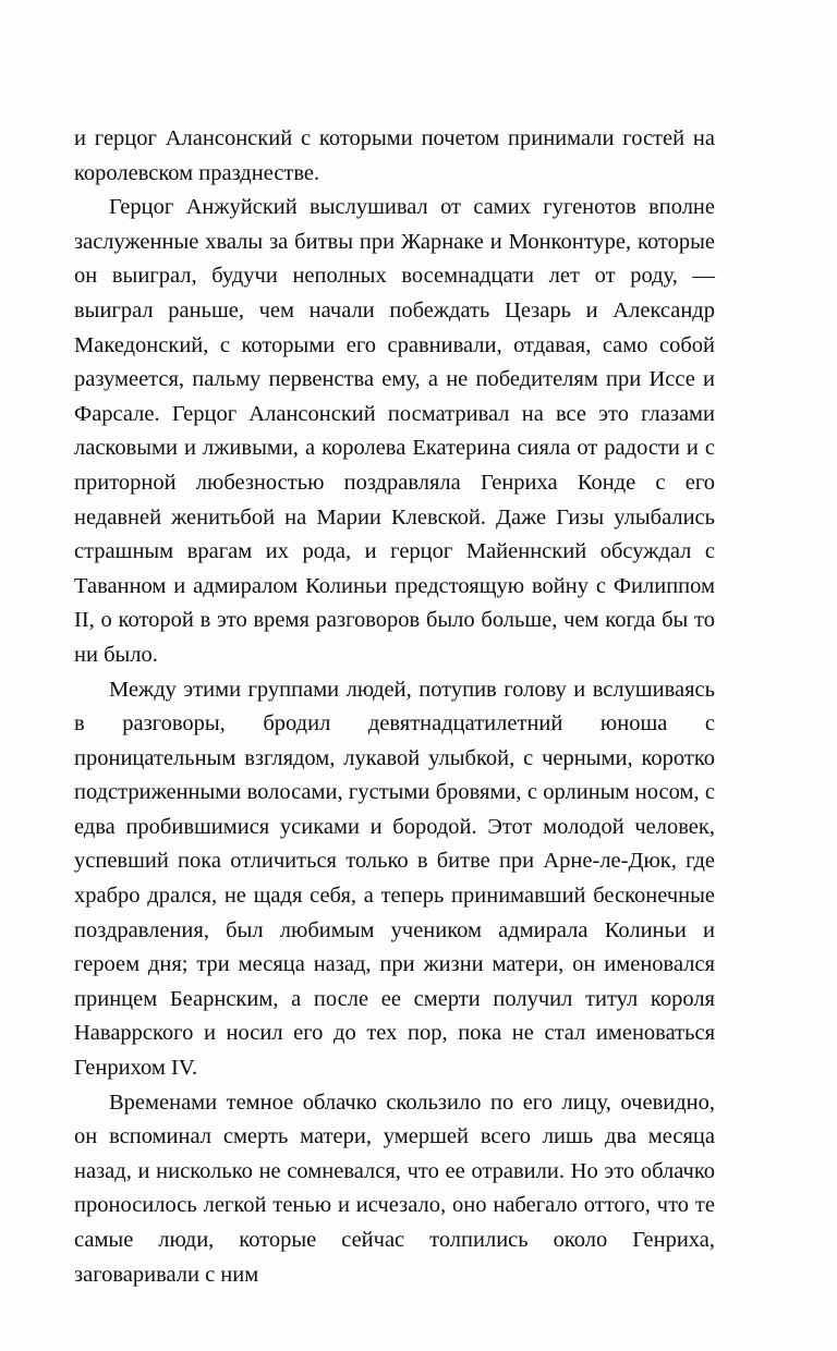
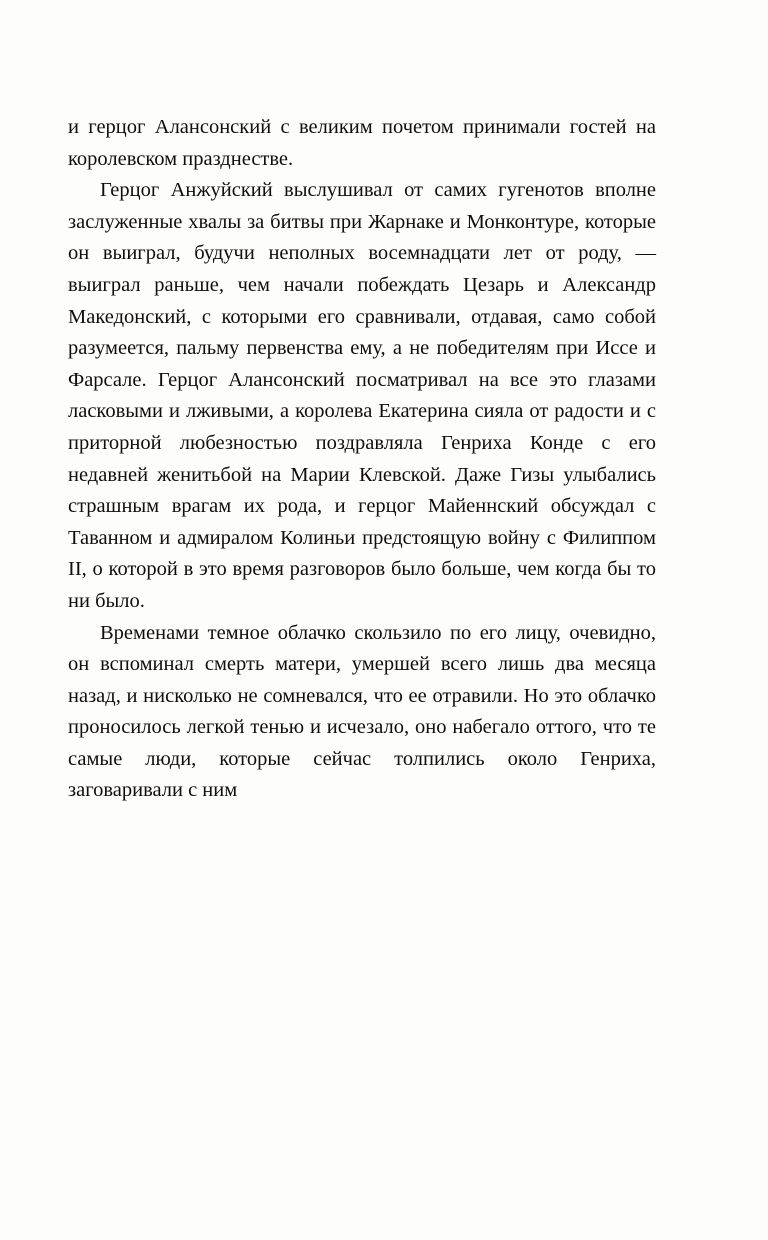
- и герцог Алансонский с которыми почетом принимали гостей на королевском празднестве.
+ и герцог Алансонский с великим почетом принимали гостей на королевском празднестве.
  Герцог Анжуйский выслушивал от самих гугенотов вполне заслуженные хвалы за битвы при Жарнаке и Монконтуре, которые он выиграл, будучи неполных восемнадцати лет от роду, — выиграл раньше, чем начали побеждать Цезарь и Александр Македонский, с которыми его сравнивали, отдавая, само собой разумеется, пальму первенства ему, а не победителям при Иссе и Фарсале. Герцог Алансонский посматривал на все это глазами ласковыми и лживыми, а королева Екатерина сияла от радости и с приторной любезностью поздравляла Генриха Конде с его недавней женитьбой на Марии Клевской. Даже Гизы улыбались страшным врагам их рода, и герцог Майеннский обсуждал с Таванном и адмиралом Колиньи предстоящую войну с Филиппом II, о которой в это время разговоров было больше, чем когда бы то ни было.
- Между этими группами людей, потупив голову и вслушиваясь в разговоры, бродил девятнадцатилетний юноша с проницательным взглядом, лукавой улыбкой, с черными, коротко подстриженными волосами, густыми бровями, с орлиным носом, с едва пробившимися усиками и бородой. Этот молодой человек, успевший пока отличиться только в битве при Арне-ле-Дюк, где храбро дрался, не щадя себя, а теперь принимавший бесконечные поздравления, был любимым учеником адмирала Колиньи и героем дня; три месяца назад, при жизни матери, он именовался принцем Беарнским, а после ее смерти получил титул короля Наваррского и носил его до тех пор, пока не стал именоваться Генрихом IV.
  Временами темное облачко скользило по его лицу, очевидно, он вспоминал смерть матери, умершей всего лишь два месяца назад, и нисколько не сомневался, что ее отравили. Но это облачко проносилось легкой тенью и исчезало, оно набегало оттого, что те самые люди, которые сейчас толпились около Генриха, заговаривали с ним
